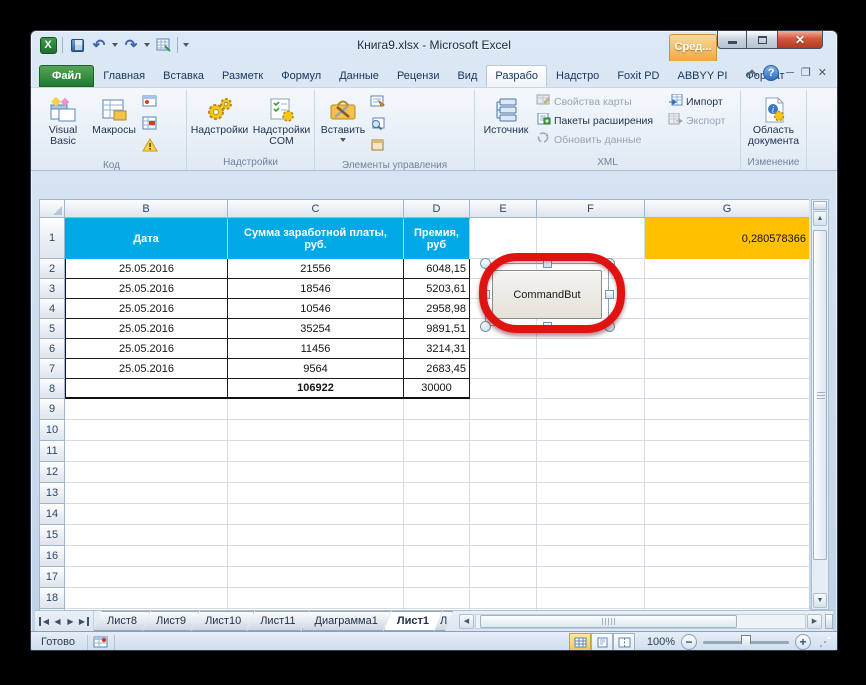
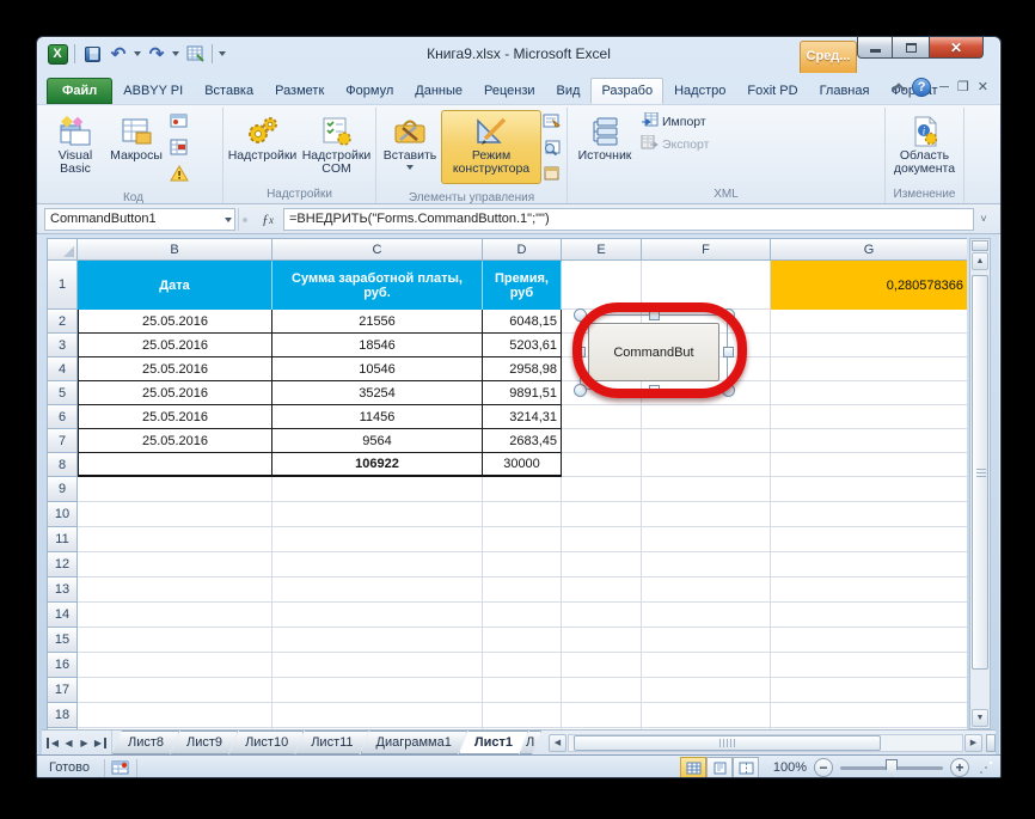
  X
  ↶
  ↷
  Книга9.xlsx - Microsoft Excel
  Сред...
  ✕
  Файл
- Главная
+ ABBYY PI
  Вставка
  Разметк
  Формул
  Данные
  Рецензи
  Вид
  Разрабо
  Надстро
  Foxit PD
- ABBYY PI
+ Главная
  ?
  ─
  ❐
  ✕
  Visual
  Basic
  Макросы
  Код
  Надстройки
  Надстройки
  COM
  Надстройки
  Вставить
+ Режим
+ конструктора
  Элементы управления
  Источник
- Свойства карты
- Пакеты расширения
- Обновить данные
  Импорт
  Экспорт
  XML
  i
  Область
  документа
  Изменение
+ CommandButton1
+ ƒx
+ =ВНЕДРИТЬ("Forms.CommandButton.1";"")
+ ˅
  B
  C
  D
  E
  F
  G
  1
  2
  3
  4
  5
  6
  7
  8
  9
  10
  11
  12
  13
  14
  15
  16
  17
  18
  Дата
  Сумма заработной платы,
  руб.
  Премия,
  руб
  25.05.2016
  21556
  6048,15
  25.05.2016
  18546
  5203,61
  25.05.2016
  10546
  2958,98
  25.05.2016
  35254
  9891,51
  25.05.2016
  11456
  3214,31
  25.05.2016
  9564
  2683,45
  106922
  30000
  0,280578366
  CommandBut
  ◀
  ◀
  ▶
  ▶
  Лист8
  Лист9
  Лист10
  Лист11
  Диаграмма1
  Лист1
  Л
  Готово
  100%
  −
  +
